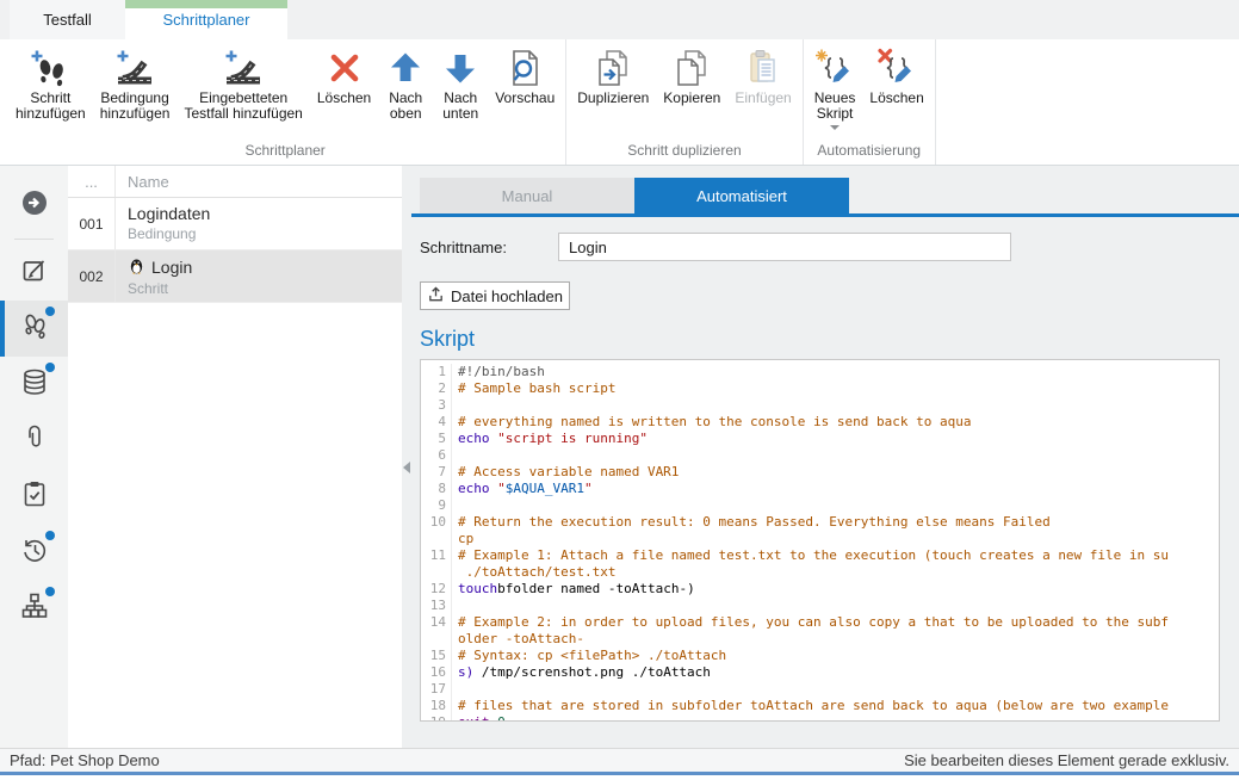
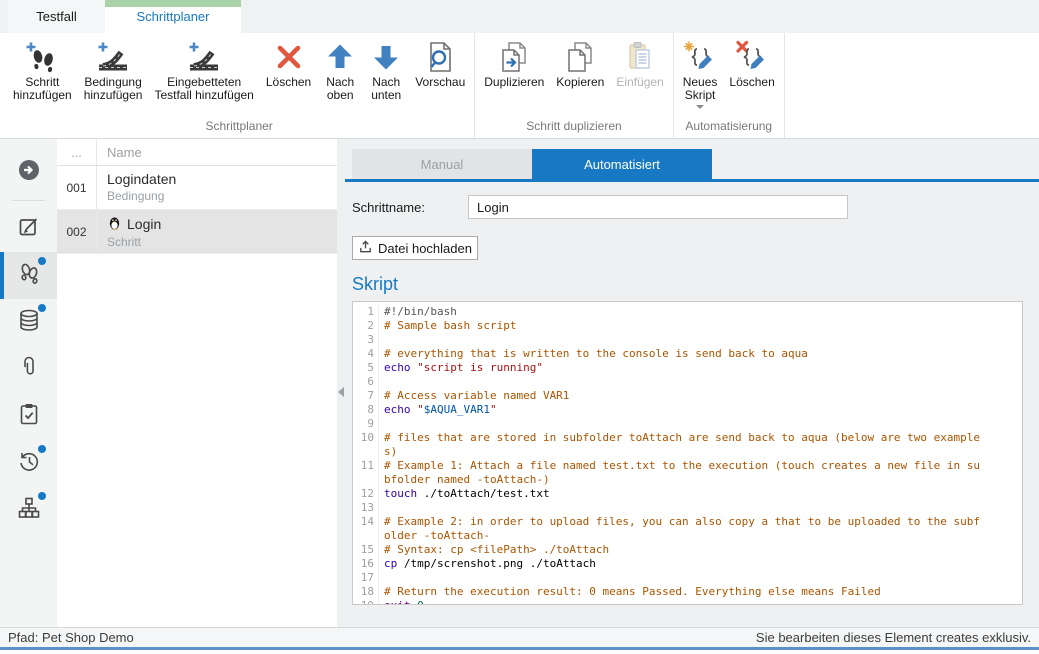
  Testfall
  Schrittplaner
  Schritt
  hinzufügen
  Bedingung
  hinzufügen
  Eingebetteten
  Testfall hinzufügen
  Löschen
  Nach
  oben
  Nach
  unten
  Vorschau
  Schrittplaner
  Duplizieren
  Kopieren
  Einfügen
  Schritt duplizieren
  Neues
  Skript
  Löschen
  Automatisierung
  ...
  Name
  001
  Logindaten
  Bedingung
  002
  Login
  Schritt
  Manual
  Automatisiert
  Schrittname:
  Login
  Datei hochladen
  Skript
  1
  #!/bin/bash
  2
  # Sample bash script
  3
  4
- # everything named is written to the console is send back to aqua
+ # everything that is written to the console is send back to aqua
  5
  echo "script is running"
  6
  7
  # Access variable named VAR1
  8
  echo "$AQUA_VAR1"
  9
  10
- # Return the execution result: 0 means Passed. Everything else means Failed
+ # files that are stored in subfolder toAttach are send back to aqua (below are two example
- cp
+ s)
  11
  # Example 1: Attach a file named test.txt to the execution (touch creates a new file in su
- ./toAttach/test.txt
+ bfolder named -toAttach-)
  12
- touchbfolder named -toAttach-)
+ touch ./toAttach/test.txt
  13
  14
  # Example 2: in order to upload files, you can also copy a that to be uploaded to the subf
  older -toAttach-
  15
  # Syntax: cp <filePath> ./toAttach
  16
- s) /tmp/screnshot.png ./toAttach
+ cp /tmp/screnshot.png ./toAttach
  17
  18
- # files that are stored in subfolder toAttach are send back to aqua (below are two example
+ # Return the execution result: 0 means Passed. Everything else means Failed
  Pfad: Pet Shop Demo
- Sie bearbeiten dieses Element gerade exklusiv.
+ Sie bearbeiten dieses Element creates exklusiv.
